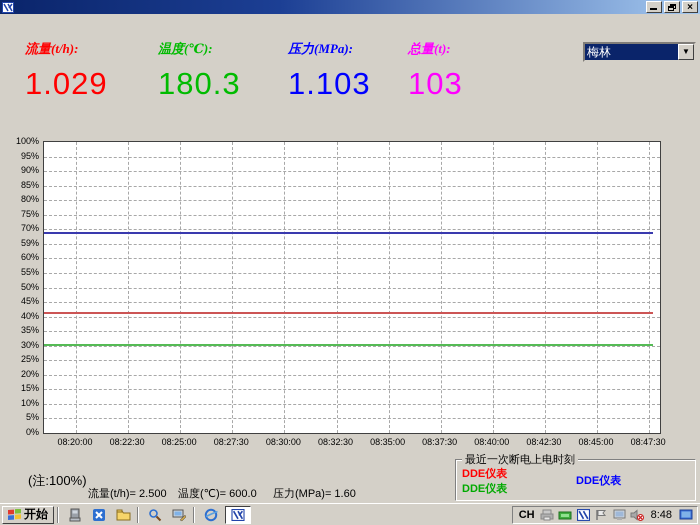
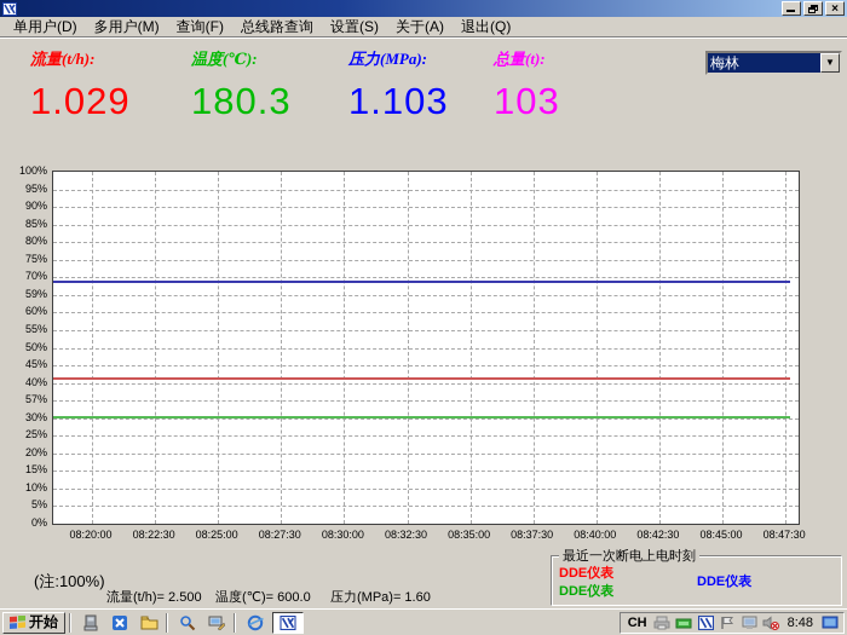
  ×
+ 单用户(D)
+ 多用户(M)
+ 查询(F)
+ 总线路查询
+ 设置(S)
+ 关于(A)
+ 退出(Q)
  流量(t/h):
  1.029
  温度(℃):
  180.3
  压力(MPa):
  1.103
  总量(t):
  103
  梅林
  ▼
  (注:100%)
  最近一次断电上电时刻
  DDE仪表
  DDE仪表
  DDE仪表
  开始
  CH
  8:48
  100%
  95%
  90%
  85%
  80%
  75%
  70%
  59%
  60%
  55%
  50%
  45%
  40%
- 35%
+ 57%
  30%
  25%
  20%
  15%
  10%
  5%
  0%
  08:20:00
  08:22:30
  08:25:00
  08:27:30
  08:30:00
  08:32:30
  08:35:00
  08:37:30
  08:40:00
  08:42:30
  08:45:00
  08:47:30
  流量(t/h)= 2.500
  温度(℃)= 600.0
  压力(MPa)= 1.60
